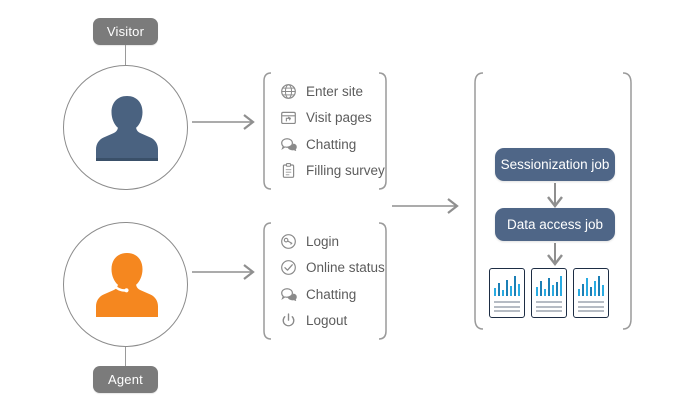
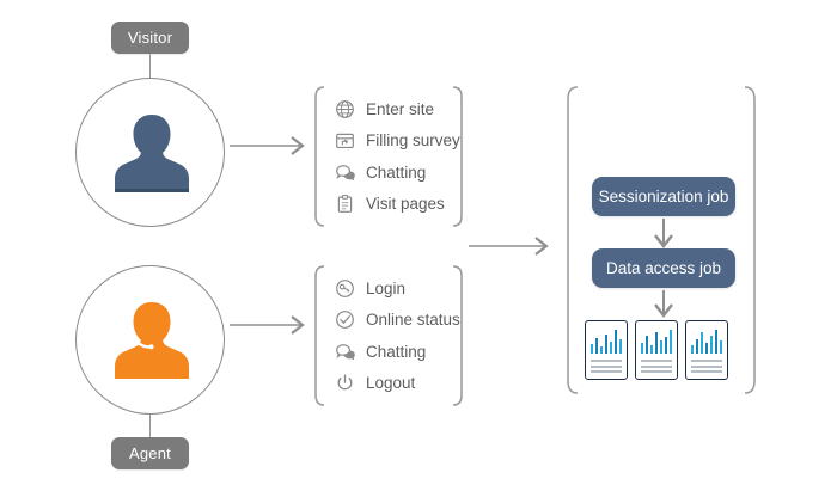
  Visitor
  Enter site
- Visit pages
+ Filling survey
  Chatting
- Filling survey
+ Visit pages
  Agent
  Login
  Online status
  Chatting
  Logout
  Sessionization job
  Data access job
